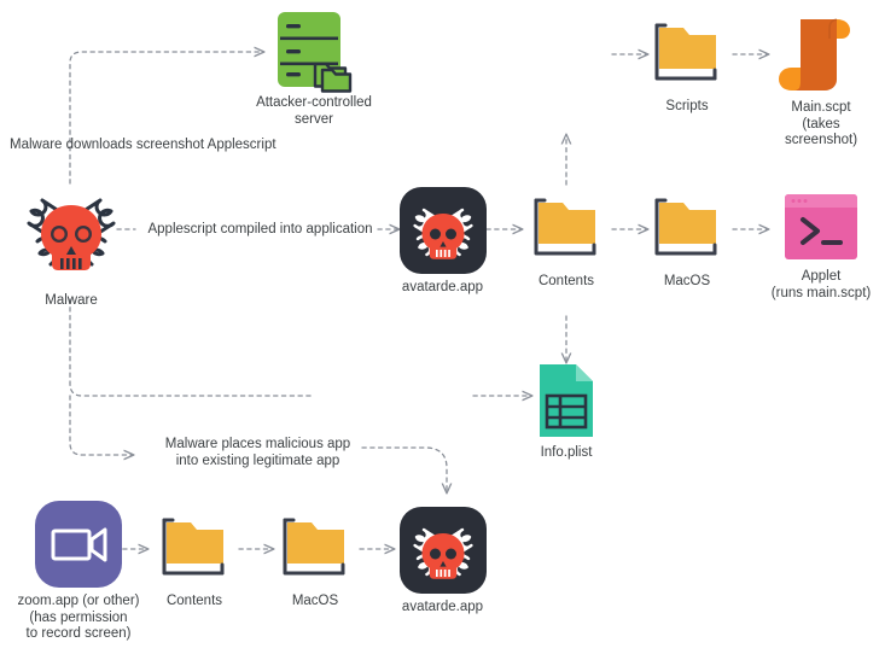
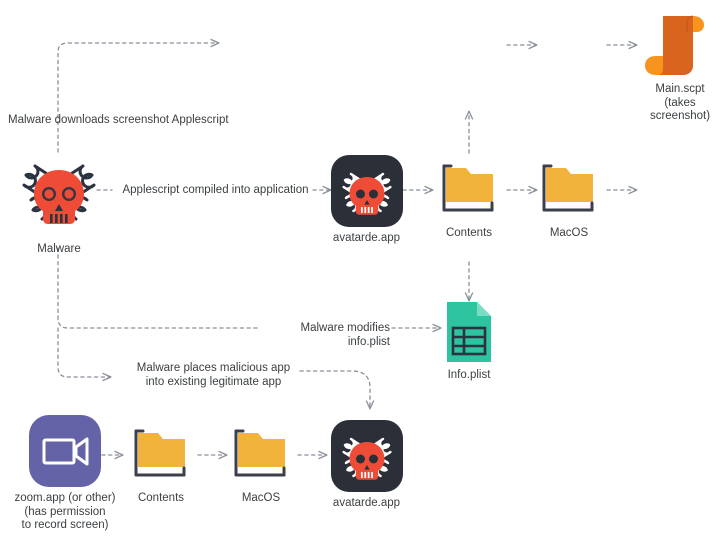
- Attacker-controlled server
  Malware
  avatarde.app
  Contents
  MacOS
- Applet
- (runs main.scpt)
- Scripts
  Main.scpt
  (takes screenshot)
  Info.plist
  zoom.app (or other)
  (has permission
  to record screen)
  Contents
  MacOS
  avatarde.app
  Malware downloads screenshot Applescript
  Applescript compiled into application
+ Malware modifies info.plist
  Malware places malicious app
  into existing legitimate app
